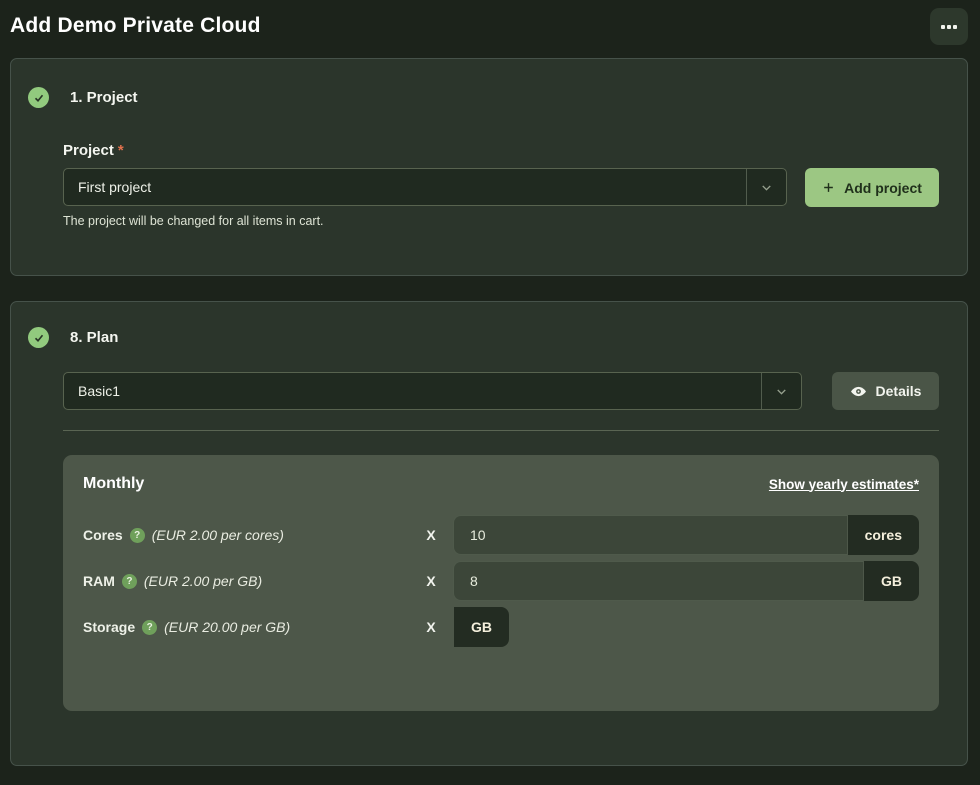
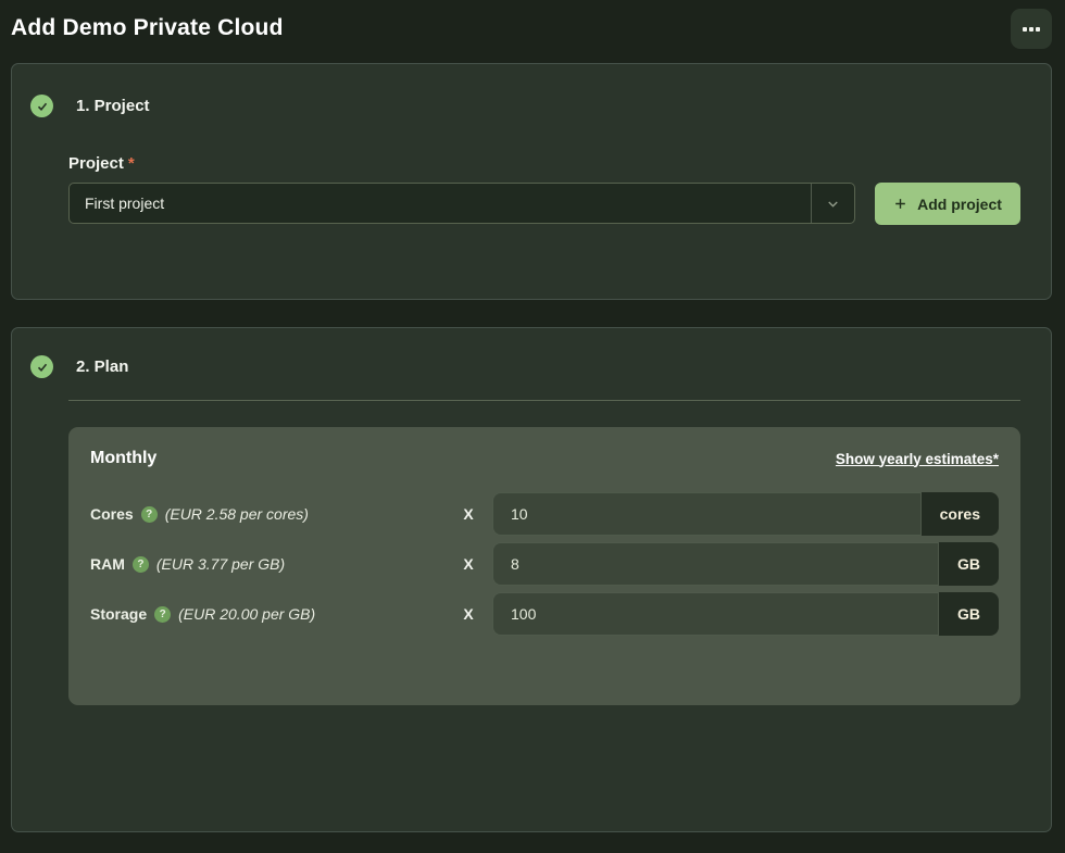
  Add Demo Private Cloud
  1. Project
  Project *
  First project
  Add project
- The project will be changed for all items in cart.
- 8. Plan
+ 2. Plan
- Basic1
- Details
  Monthly
  Show yearly estimates*
  Cores
  ?
- (EUR 2.00 per cores)
+ (EUR 2.58 per cores)
  X
  10
  cores
  RAM
  ?
- (EUR 2.00 per GB)
+ (EUR 3.77 per GB)
  X
  8
  GB
  Storage
  ?
  (EUR 20.00 per GB)
  X
+ 100
  GB
